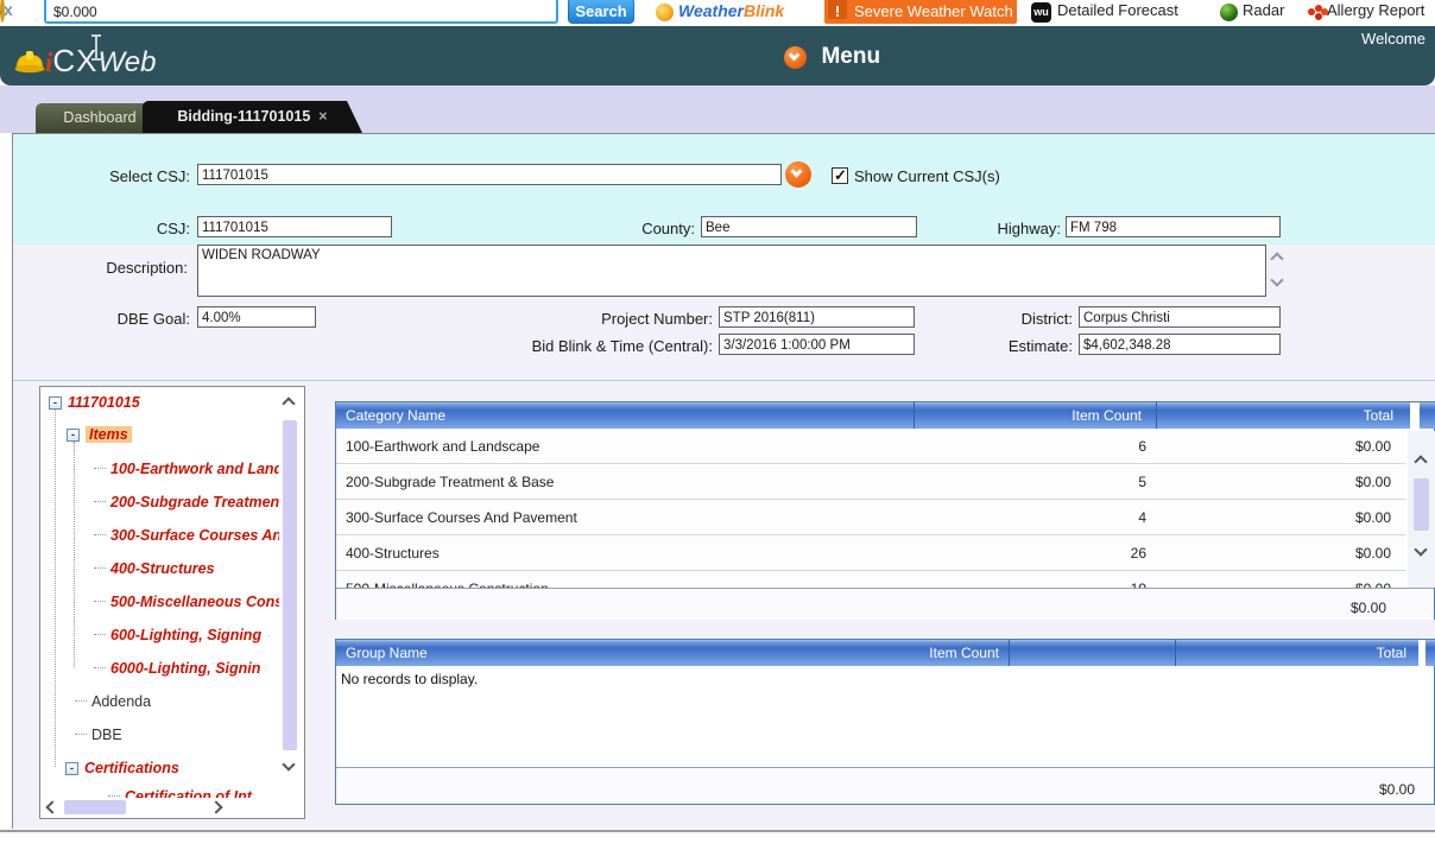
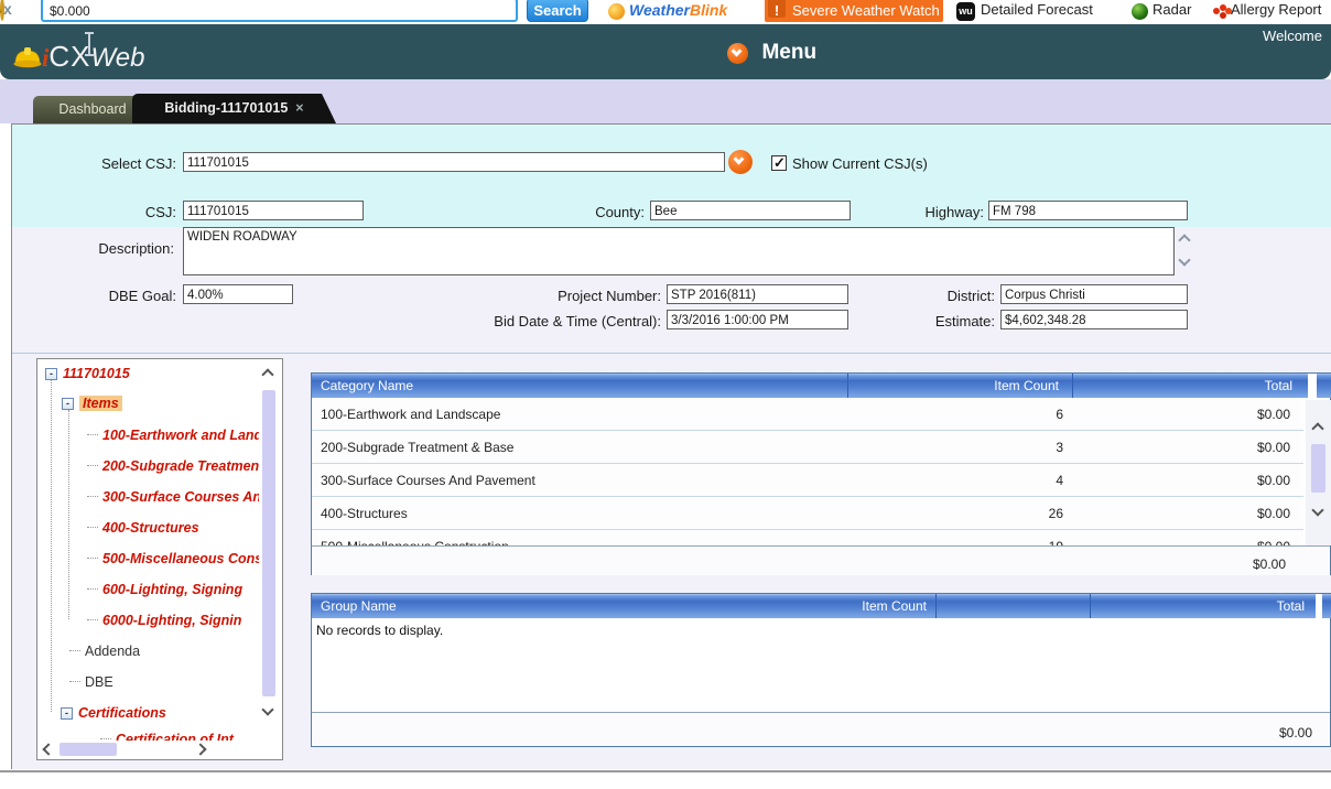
  x
  $0.000
  Search
  WeatherBlink
  ! Severe Weather Watch
  wu
  Detailed Forecast
  Radar
  Allergy Report
  iCXWeb
  Menu
  Welcome
  Dashboard
  Bidding-111701015 ×
  Select CSJ:
  111701015
  Show Current CSJ(s)
  CSJ:
  111701015
  County:
  Bee
  Highway:
  FM 798
  Description:
  WIDEN ROADWAY
  DBE Goal:
  4.00%
  Project Number:
  STP 2016(811)
  District:
  Corpus Christi
- Bid Blink & Time (Central):
+ Bid Date & Time (Central):
  3/3/2016 1:00:00 PM
  Estimate:
  $4,602,348.28
  - 111701015
  - Items
  100-Earthwork and Land
  200-Subgrade Treatmen
  400-Structures
  500-Miscellaneous Cons
  600-Lighting, Signing
  6000-Lighting, Signin
  Addenda
  DBE
  - Certifications
  Certification of Int
  Category Name
  Item Count
  Total
  100-Earthwork and Landscape
  6
  $0.00
  200-Subgrade Treatment & Base
- 5
+ 3
  $0.00
  300-Surface Courses And Pavement
  4
  $0.00
  400-Structures
  26
  $0.00
  $0.00
  Group Name
  Item Count
  Total
  No records to display.
  $0.00
